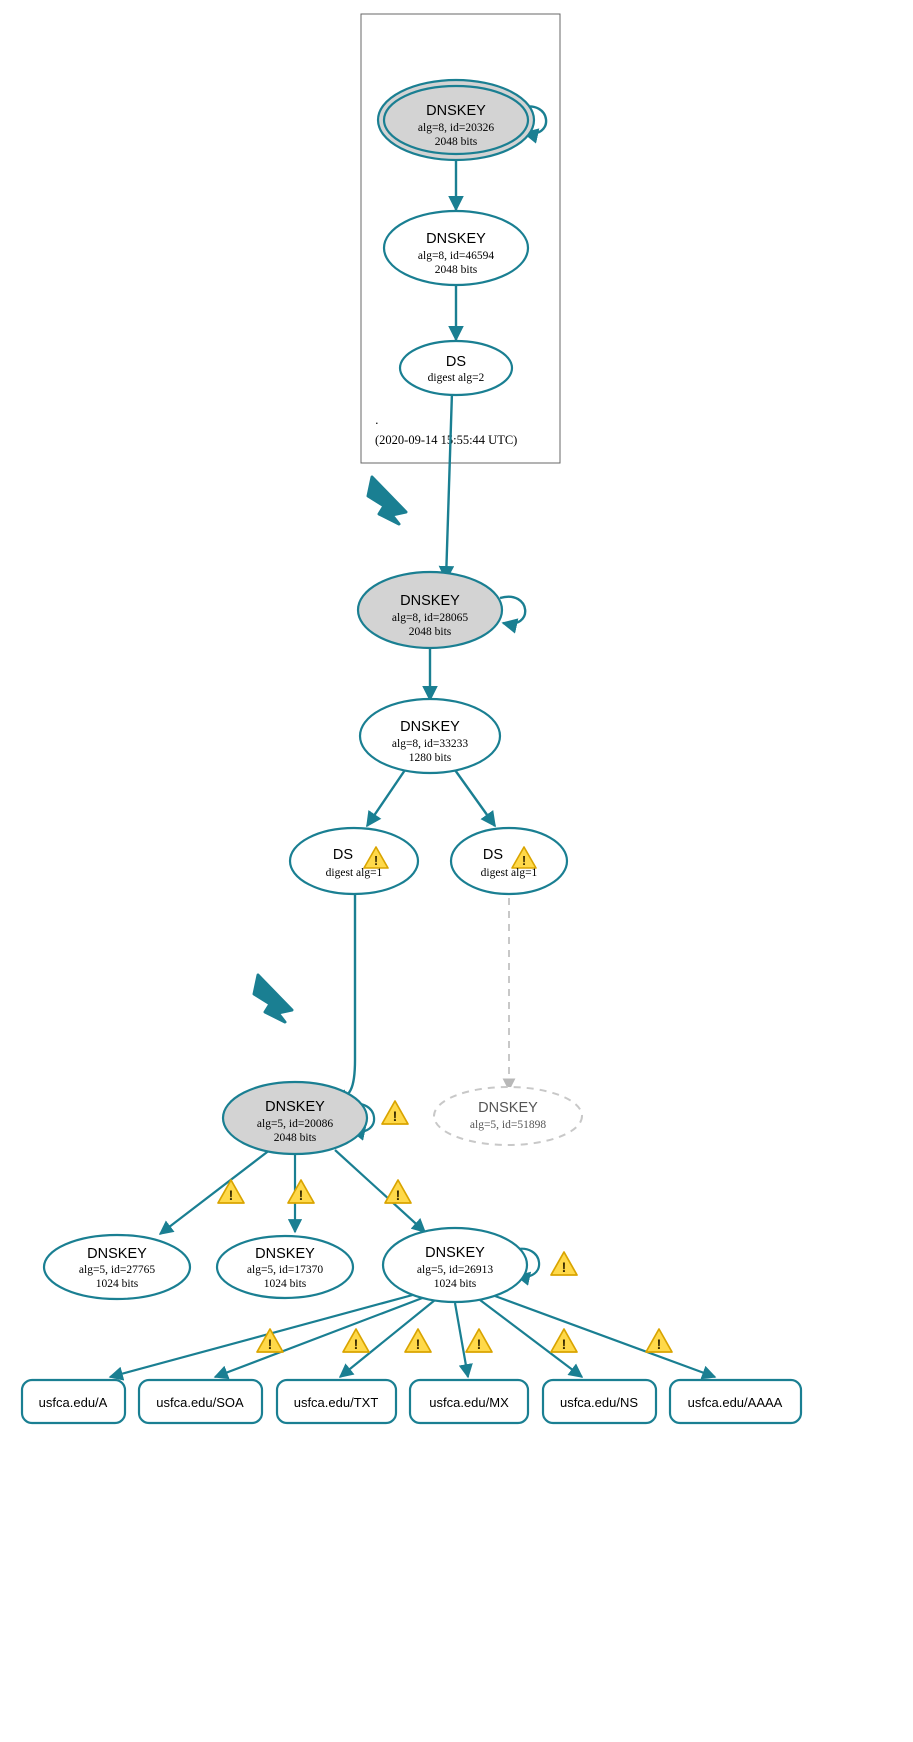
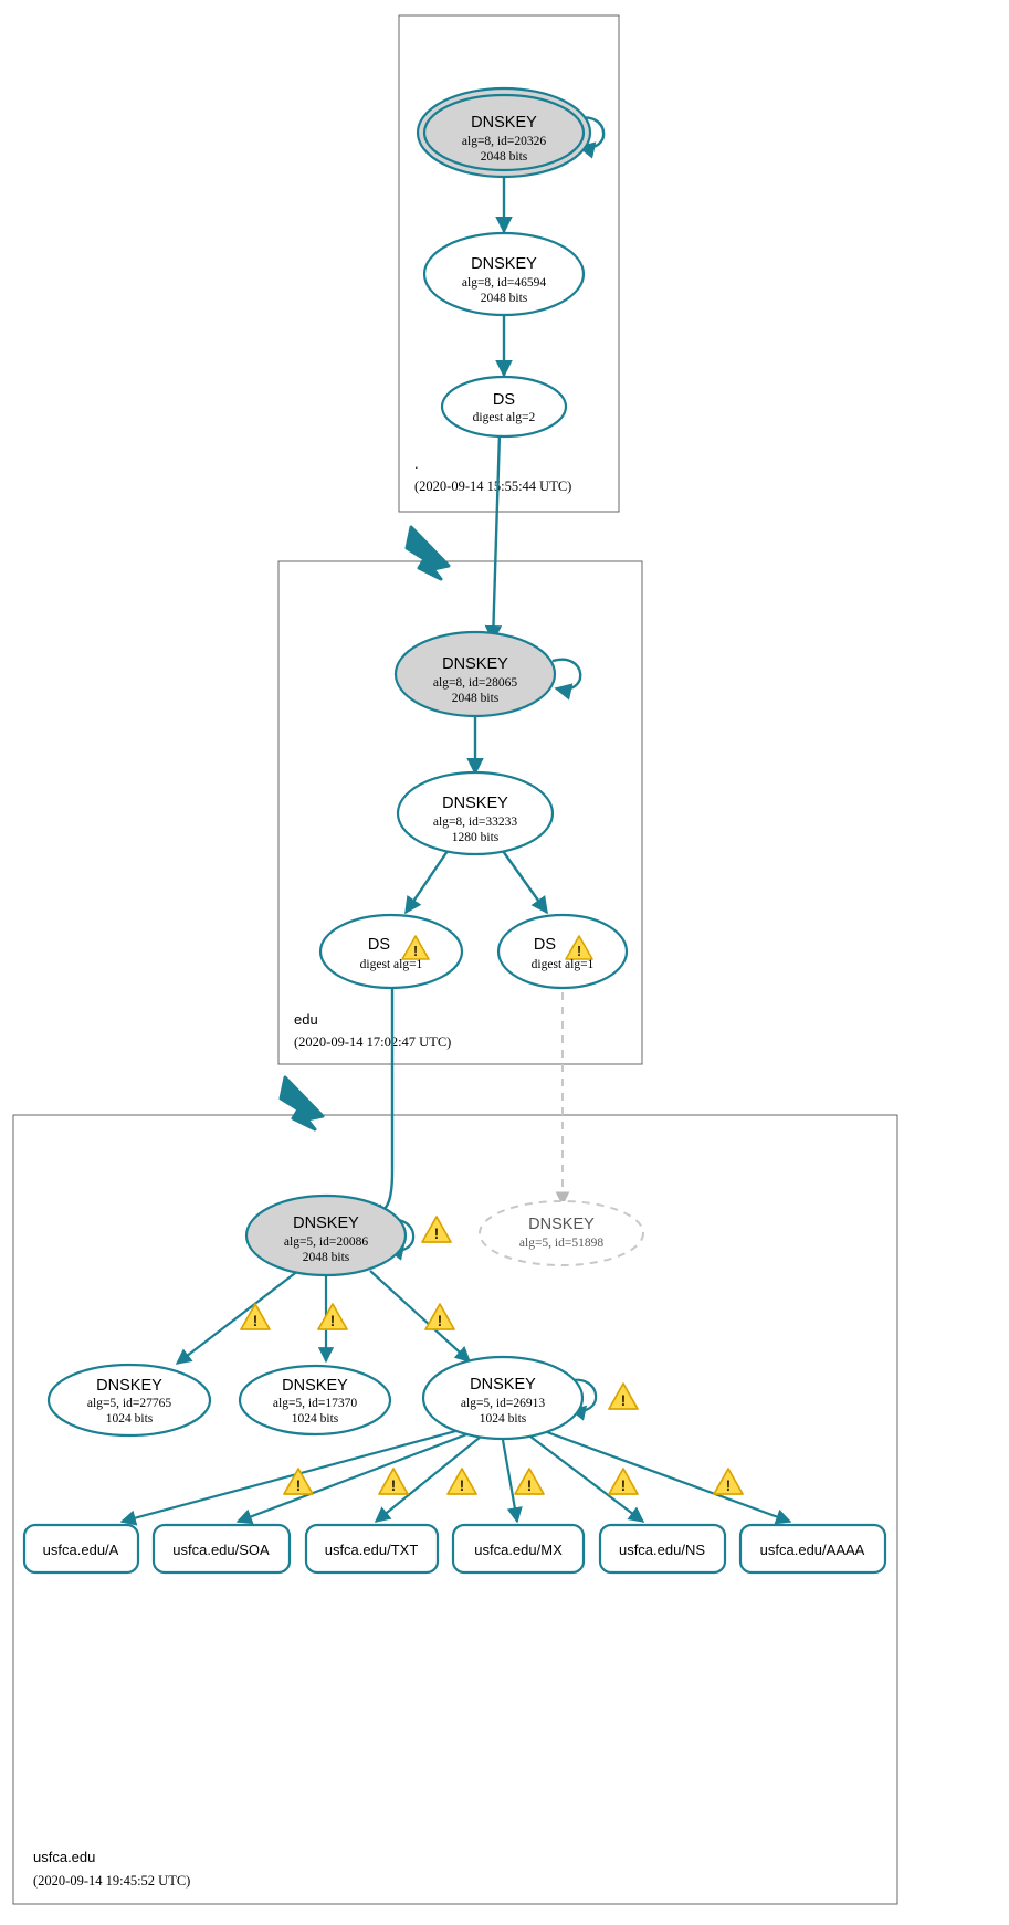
  .
  (2020-09-14 1:55:44 UTC)
+ edu
+ (2020-09-14 17:02:47 UTC)
+ usfca.edu
+ (2020-09-14 19:45:52 UTC)
  DNSKEY
  alg=8, id=20326
  2048 bits
  DNSKEY
  alg=8, id=46594
  2048 bits
  DS
  digest alg=2
  DNSKEY
  alg=8, id=28065
  2048 bits
  DNSKEY
  alg=8, id=33233
  1280 bits
  DS
  !
  digest alg=1
  DS
  !
  digest alg=1
  DNSKEY
  alg=5, id=20086
  2048 bits
  !
  DNSKEY
  alg=5, id=51898
  !
  !
  !
  DNSKEY
  alg=5, id=27765
  1024 bits
  DNSKEY
  alg=5, id=17370
  1024 bits
  DNSKEY
  alg=5, id=26913
  1024 bits
  !
  !
  !
  !
  !
  !
  !
  usfca.edu/A
  usfca.edu/SOA
  usfca.edu/TXT
  usfca.edu/MX
  usfca.edu/NS
  usfca.edu/AAAA
